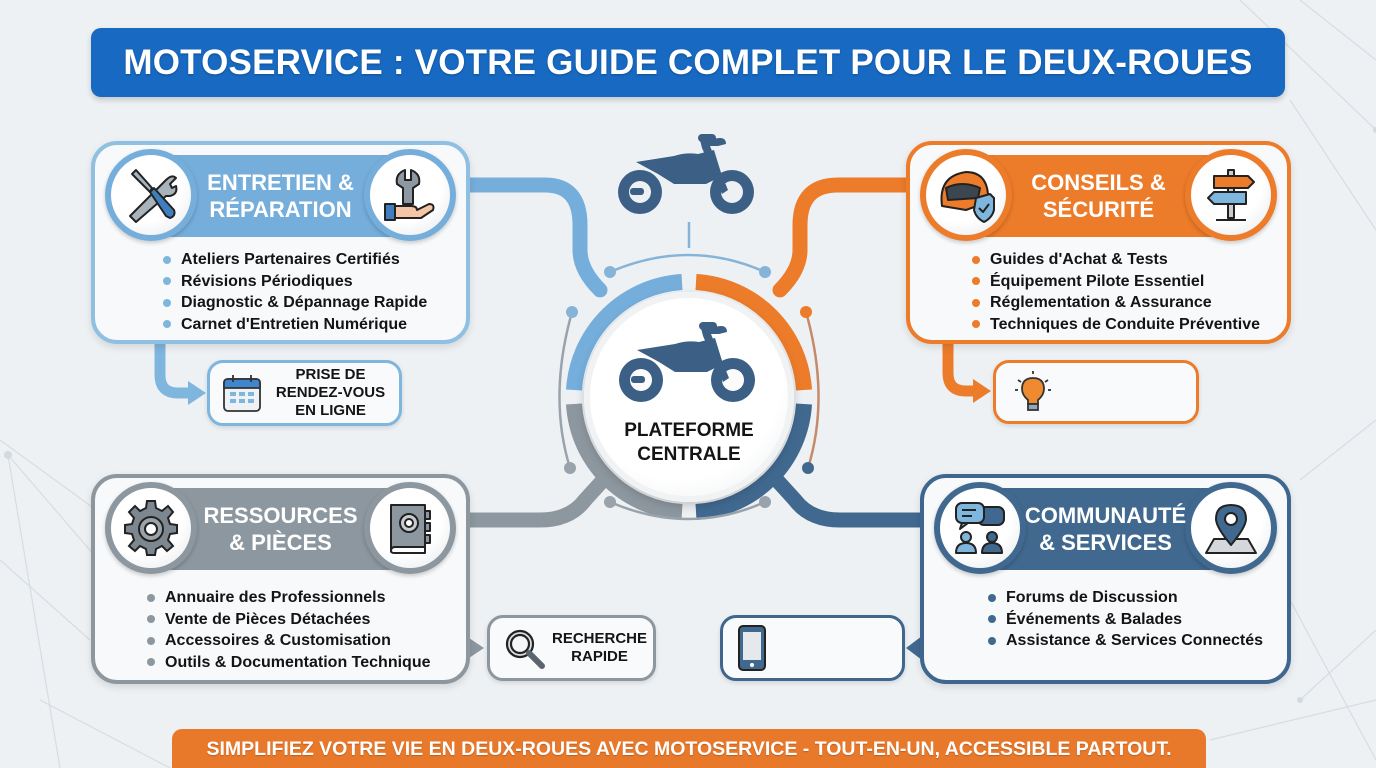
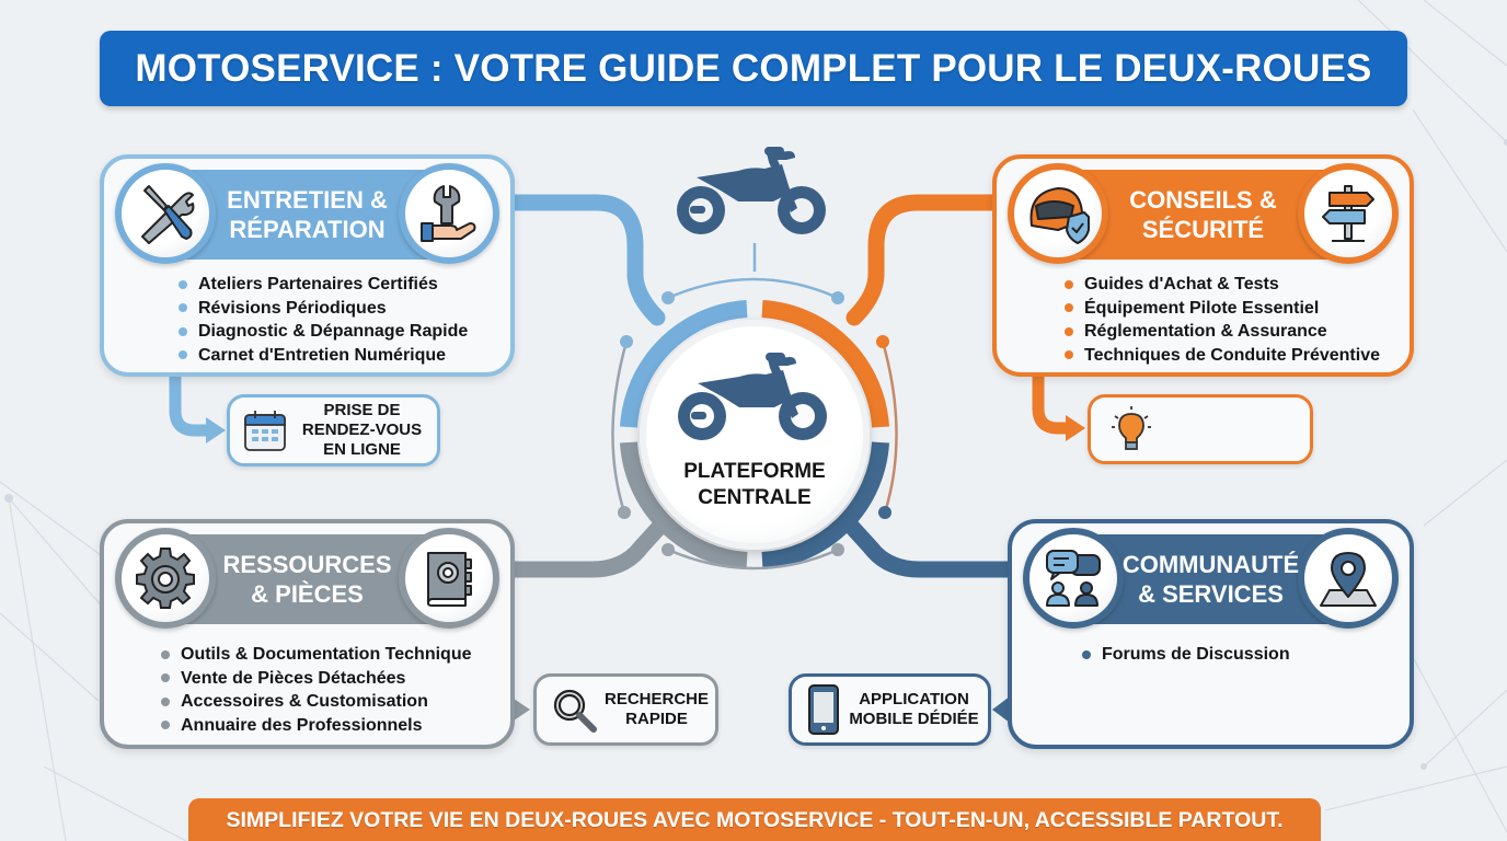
  MOTOSERVICE : VOTRE GUIDE COMPLET POUR LE DEUX-ROUES
  ENTRETIEN &
  RÉPARATION
  Ateliers Partenaires Certifiés
  Révisions Périodiques
  Diagnostic & Dépannage Rapide
  Carnet d'Entretien Numérique
  CONSEILS &
  SÉCURITÉ
  Guides d'Achat & Tests
  Équipement Pilote Essentiel
  Réglementation & Assurance
  Techniques de Conduite Préventive
  RESSOURCES
  & PIÈCES
- Annuaire des Professionnels
+ Outils & Documentation Technique
  Vente de Pièces Détachées
  Accessoires & Customisation
- Outils & Documentation Technique
+ Annuaire des Professionnels
  COMMUNAUTÉ
  & SERVICES
  Forums de Discussion
- Événements & Balades
- Assistance & Services Connectés
  PLATEFORME
  CENTRALE
  PRISE DE
  RENDEZ-VOUS
  EN LIGNE
  RECHERCHE
  RAPIDE
+ APPLICATION
+ MOBILE DÉDIÉE
  SIMPLIFIEZ VOTRE VIE EN DEUX-ROUES AVEC MOTOSERVICE - TOUT-EN-UN, ACCESSIBLE PARTOUT.
